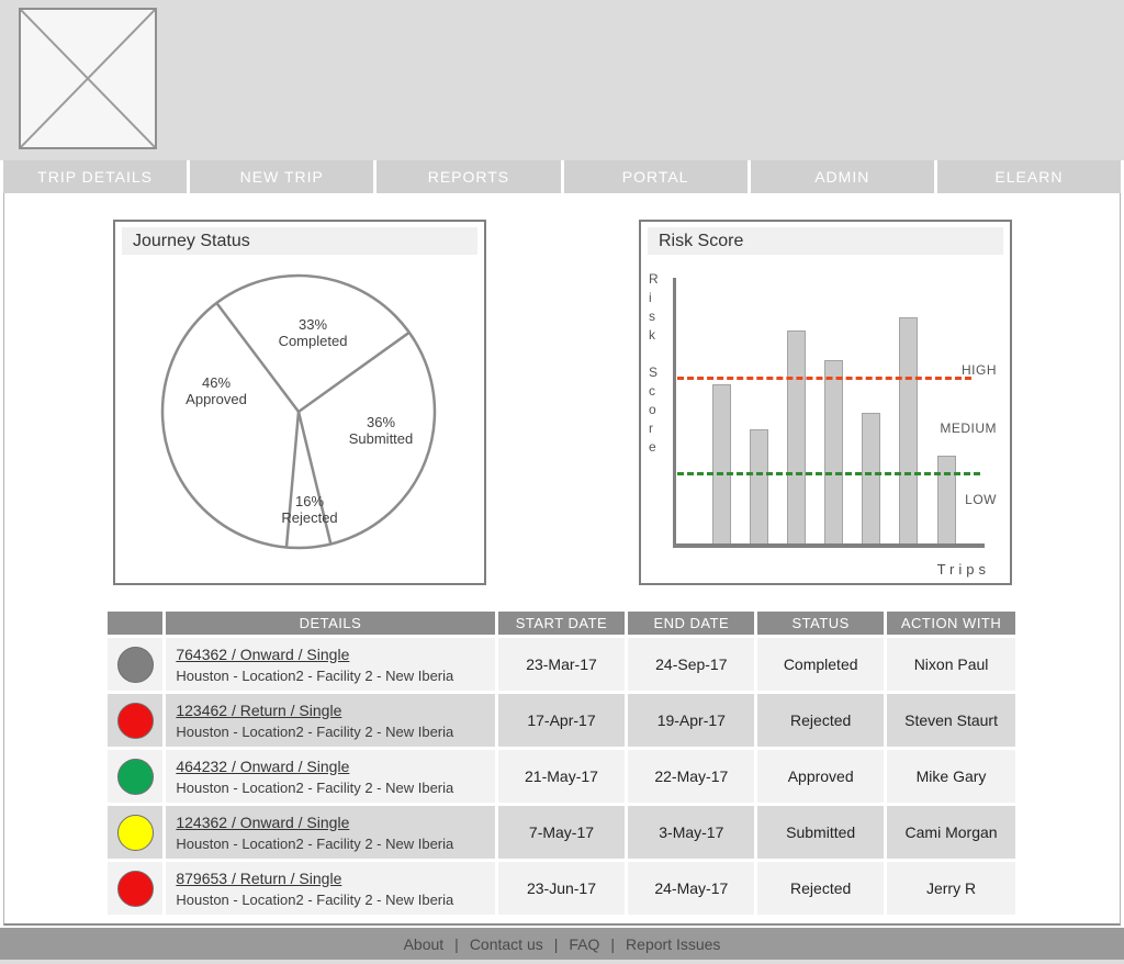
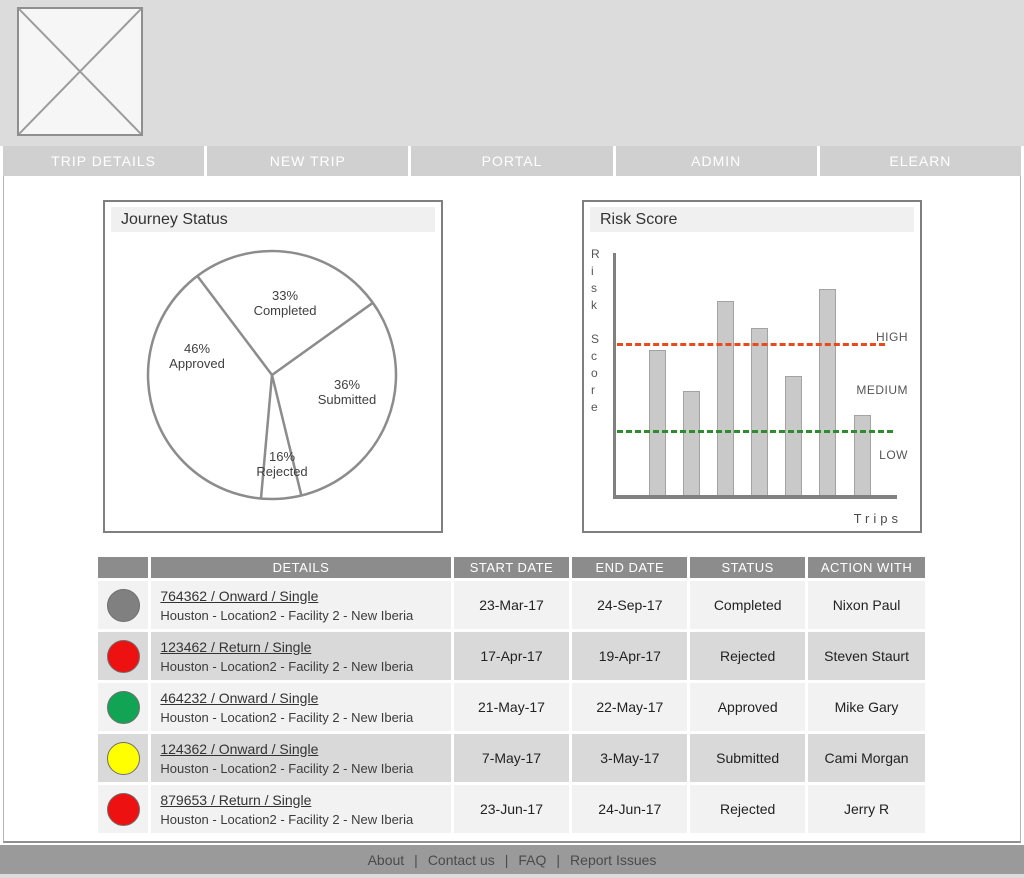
  TRIP DETAILS
  NEW TRIP
- REPORTS
  PORTAL
  ADMIN
  ELEARN
  Journey Status
  33%
  Completed
  46%
  Approved
  36%
  Submitted
  16%
  Rejected
  Risk Score
  R
  i
  s
  k
  S
  c
  o
  r
  e
  Trips
  HIGH
  MEDIUM
  LOW
  	DETAILS	START DATE	END DATE	STATUS	ACTION WITH
  	764362 / Onward / SingleHouston - Location2 - Facility 2 - New Iberia	23-Mar-17	24-Sep-17	Completed	Nixon Paul
  	123462 / Return / SingleHouston - Location2 - Facility 2 - New Iberia	17-Apr-17	19-Apr-17	Rejected	Steven Staurt
  	464232 / Onward / SingleHouston - Location2 - Facility 2 - New Iberia	21-May-17	22-May-17	Approved	Mike Gary
  	124362 / Onward / SingleHouston - Location2 - Facility 2 - New Iberia	7-May-17	3-May-17	Submitted	Cami Morgan
- 	879653 / Return / SingleHouston - Location2 - Facility 2 - New Iberia	23-Jun-17	24-May-17	Rejected	Jerry R
+ 	879653 / Return / SingleHouston - Location2 - Facility 2 - New Iberia	23-Jun-17	24-Jun-17	Rejected	Jerry R
  About
  |
  Contact us
  |
  FAQ
  |
  Report Issues
